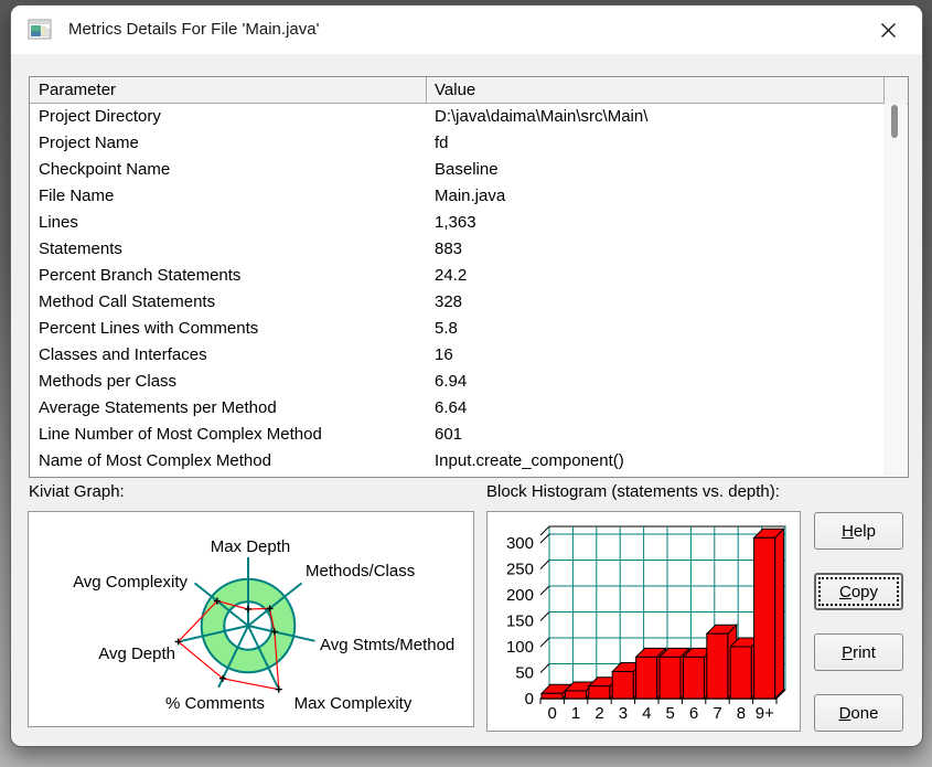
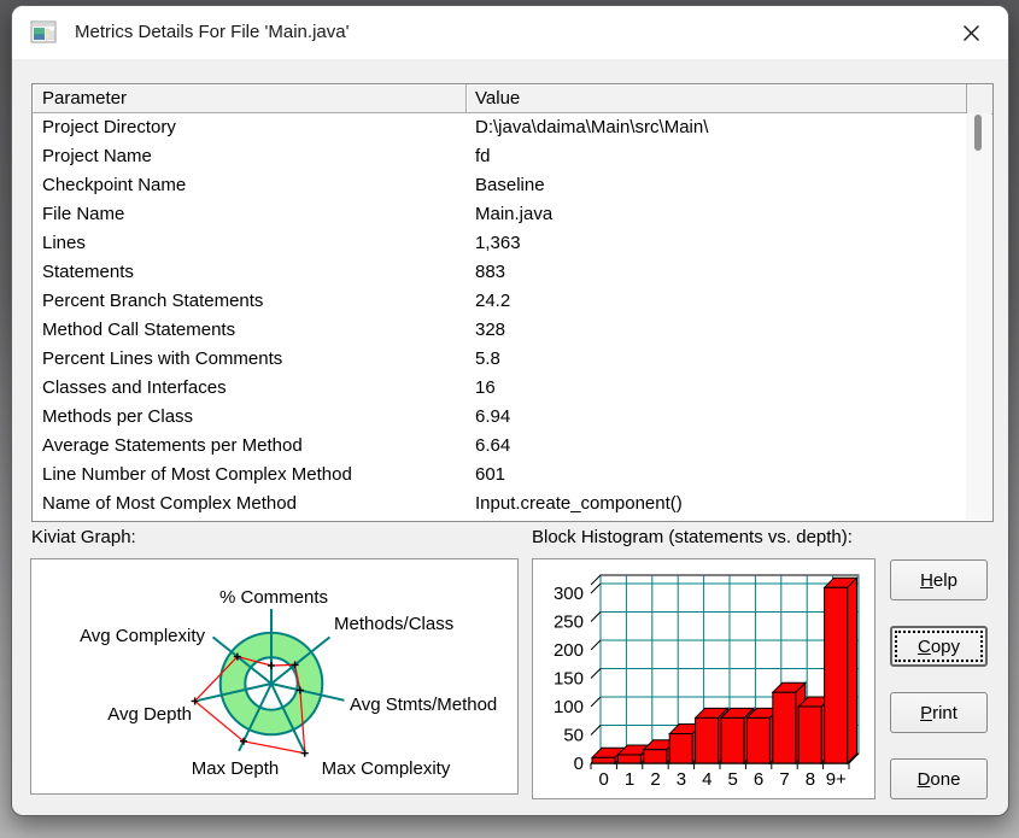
  Metrics Details For File 'Main.java'
  Parameter
  Value
  Project Directory
  D:\java\daima\Main\src\Main\
  Project Name
  fd
  Checkpoint Name
  Baseline
  File Name
  Main.java
  Lines
  1,363
  Statements
  883
  Percent Branch Statements
  24.2
  Method Call Statements
  328
  Percent Lines with Comments
  5.8
  Classes and Interfaces
  16
  Methods per Class
  6.94
  Average Statements per Method
  6.64
  Line Number of Most Complex Method
  601
  Name of Most Complex Method
  Input.create_component()
  Kiviat Graph:
  Block Histogram (statements vs. depth):
- Max Depth
+ % Comments
  Methods/Class
  Avg Stmts/Method
  Max Complexity
- % Comments
+ Max Depth
  Avg Depth
  Avg Complexity
  0
  50
  100
  150
  200
  250
  300
  0
  1
  2
  3
  4
  5
  6
  7
  8
  9+
  Help
  Copy
  Print
  Done
